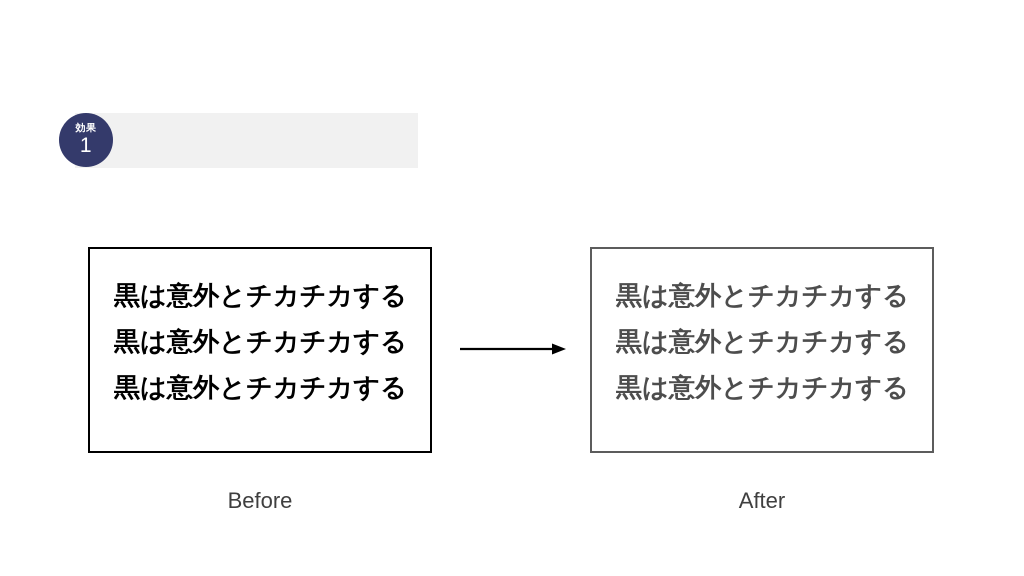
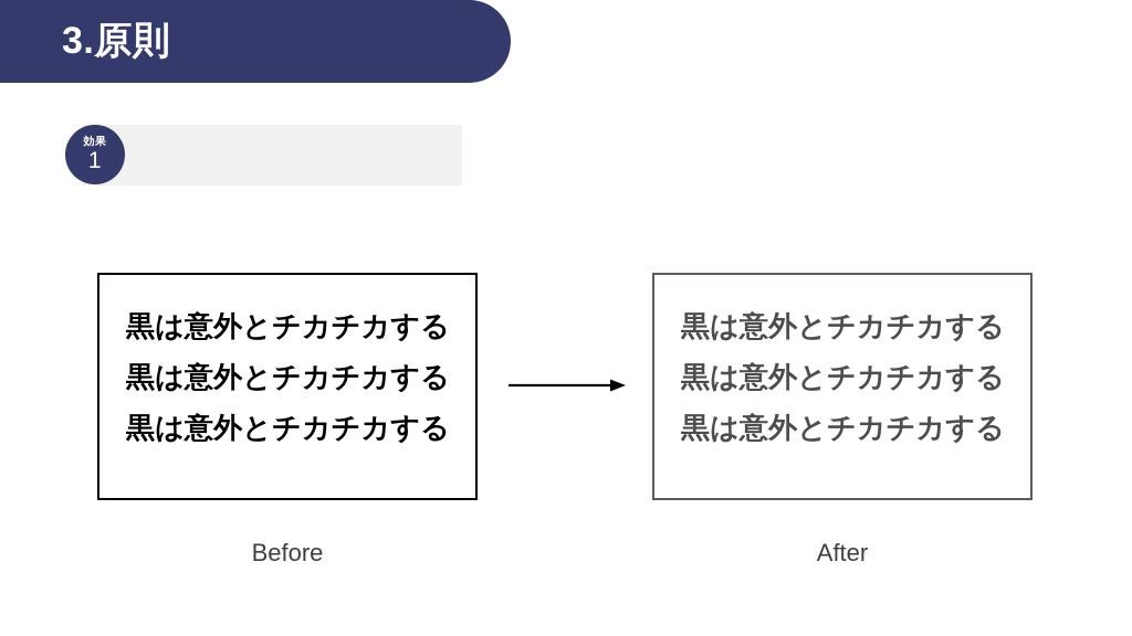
+ 3.原則
  効果
  1
  黒は意外とチカチカする
  黒は意外とチカチカする
  黒は意外とチカチカする
  黒は意外とチカチカする
  黒は意外とチカチカする
  黒は意外とチカチカする
  Before
  After
